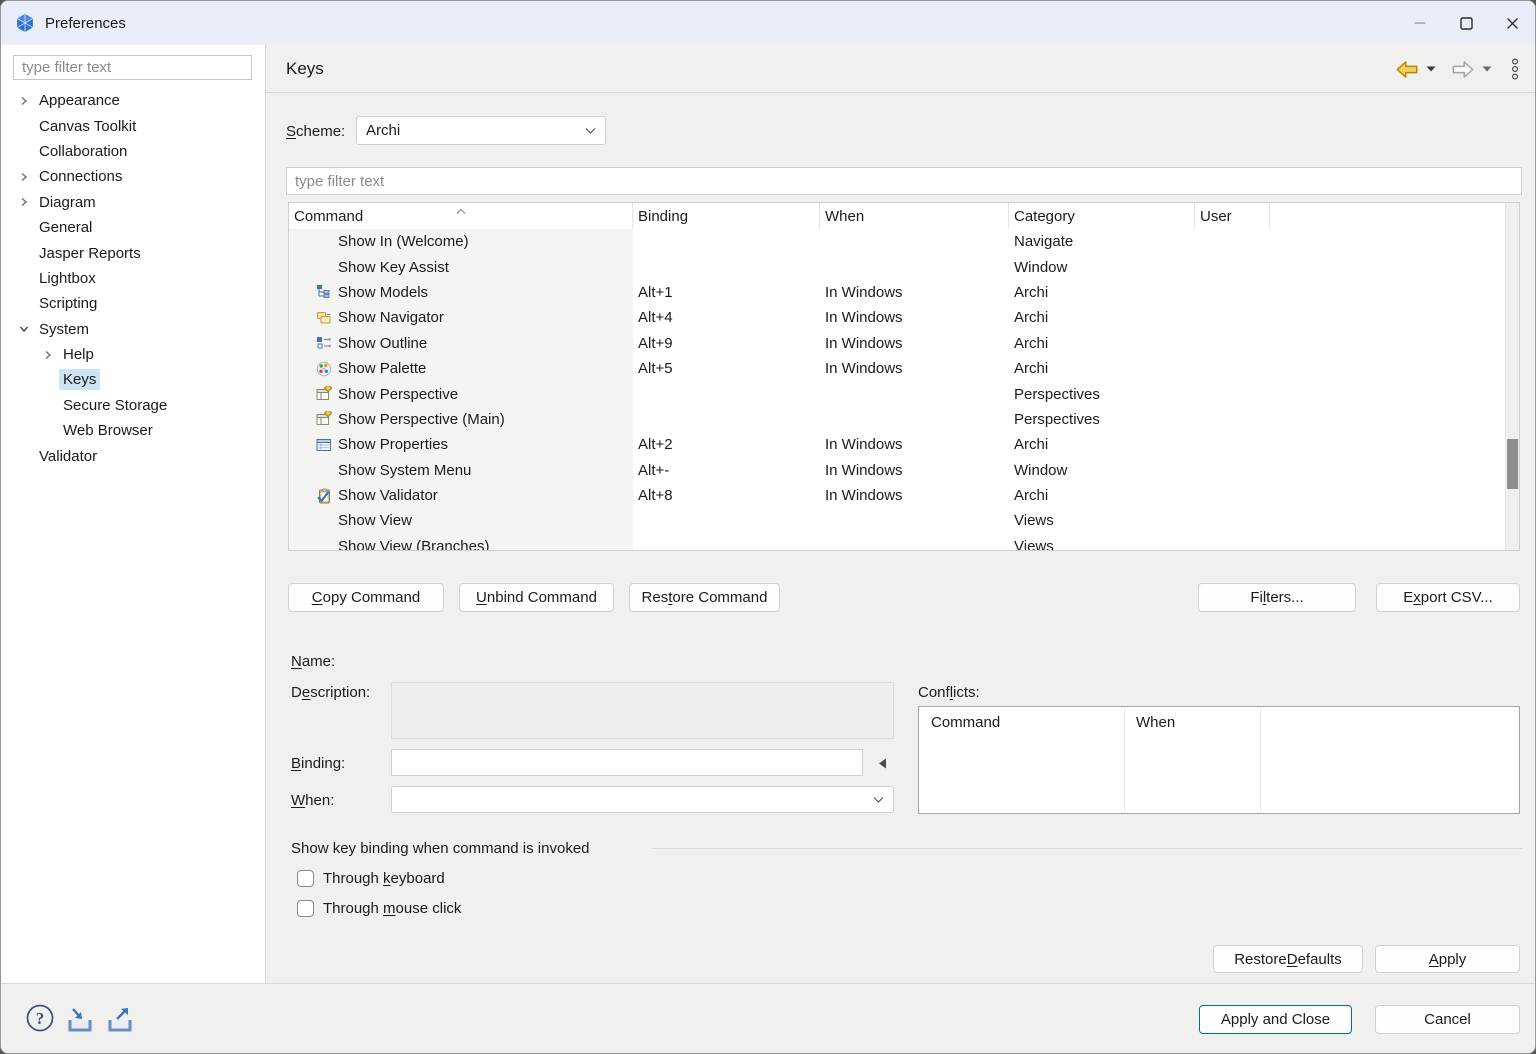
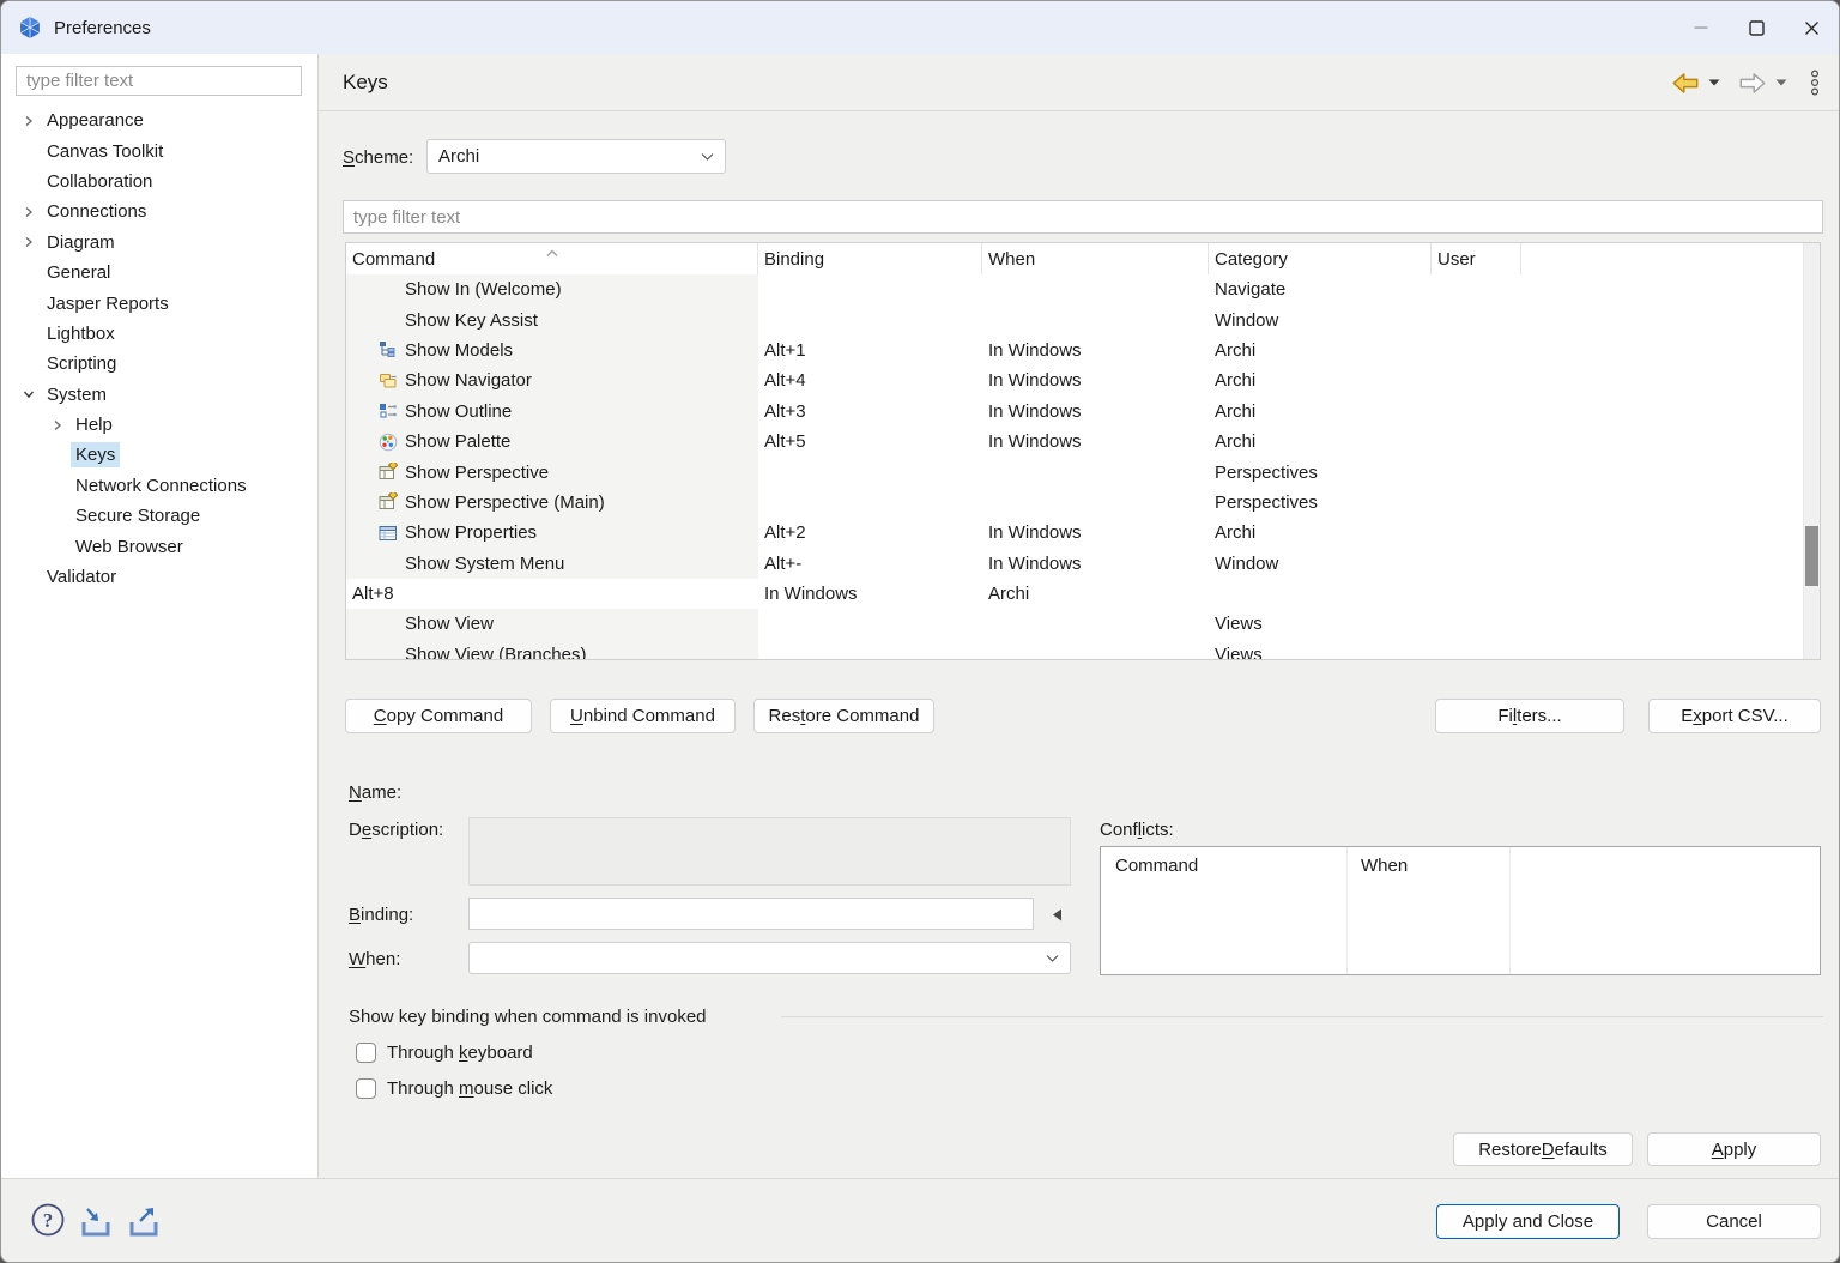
  Preferences
  type filter text
  Appearance
  Canvas Toolkit
  Collaboration
  Connections
  Diagram
  General
  Jasper Reports
  Lightbox
  Scripting
  System
  Help
  Keys
+ Network Connections
  Secure Storage
  Web Browser
  Validator
  Keys
  Scheme:
  Archi
  type filter text
  Command
  Binding
  When
  Category
  User
  Show In (Welcome)
  Navigate
  Show Key Assist
  Window
  Show Models
  Alt+1
  In Windows
  Archi
  Show Navigator
  Alt+4
  In Windows
  Archi
  Show Outline
- Alt+9
+ Alt+3
  In Windows
  Archi
  Show Palette
  Alt+5
  In Windows
  Archi
  Show Perspective
  Perspectives
  Show Perspective (Main)
  Perspectives
  Show Properties
  Alt+2
  In Windows
  Archi
  Show System Menu
  Alt+-
  In Windows
  Window
- Show Validator
  Alt+8
  In Windows
  Archi
  Show View
  Views
  Show View (Branches)
  Views
  C
  opy Command
  U
  nbind Command
  Res
  t
  ore Command
  Fi
  l
  ters...
  E
  x
  port CSV...
  Name:
  Description:
  Binding:
  When:
  Conflicts:
  Command
  When
  Show key binding when command is invoked
  Through keyboard
  Through mouse click
  Restore
  D
  efaults
  A
  pply
  ?
  Apply and Close
  Cancel
